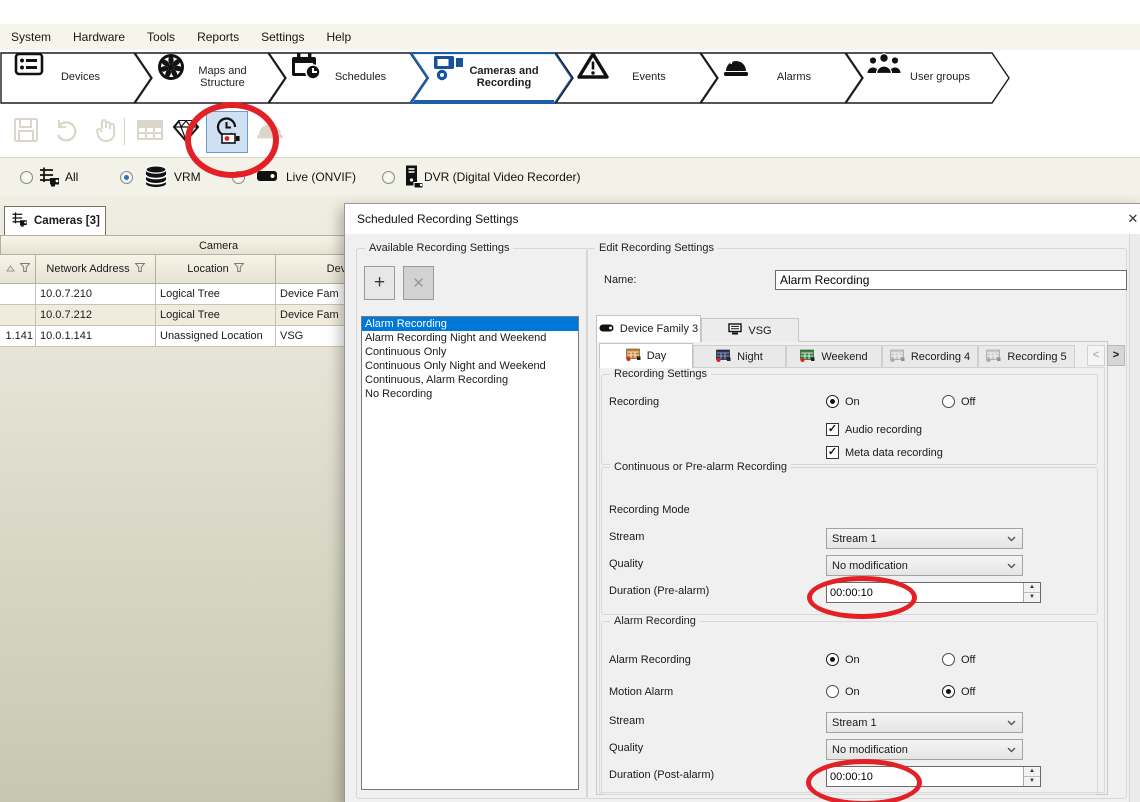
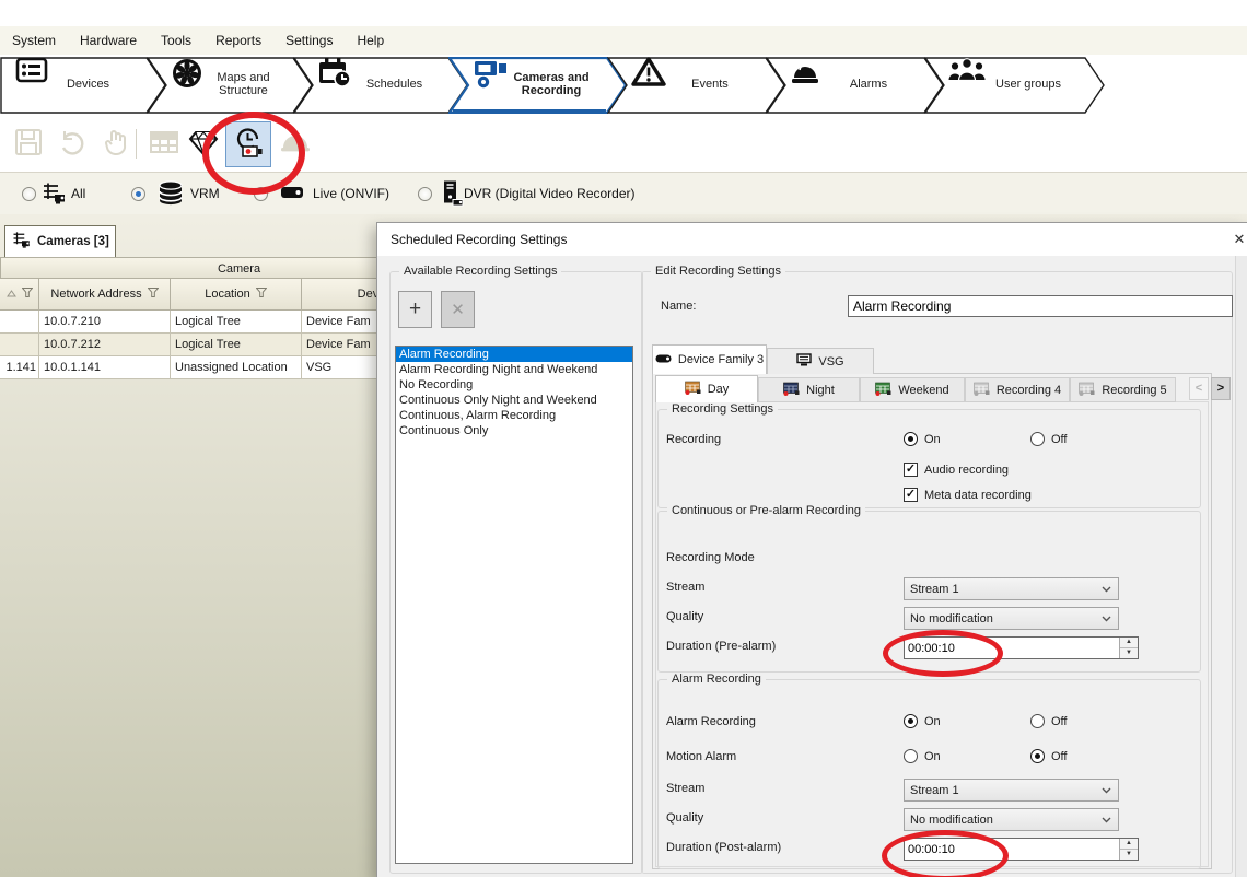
  System
  Hardware
  Tools
  Reports
  Settings
  Help
  Devices
  Maps and
  Structure
  Schedules
  Cameras and
  Recording
  Events
  Alarms
  User groups
  All
  VRM
  Live (ONVIF)
  DVR (Digital Video Recorder)
  Cameras [3]
  Camera
  Network Address
  Location
  10.0.7.210
  Logical Tree
  Device Fam
  10.0.7.212
  Logical Tree
  Device Fam
  1.141
  10.0.1.141
  Unassigned Location
  VSG
  Scheduled Recording Settings
  ✕
  Available Recording Settings
  +
  ✕
  Alarm Recording
  Alarm Recording Night and Weekend
- Continuous Only
+ No Recording
  Continuous Only Night and Weekend
  Continuous, Alarm Recording
- No Recording
+ Continuous Only
  Edit Recording Settings
  Name:
  Alarm Recording
  Device Family 3
  VSG
  Day
  Night
  Weekend
  Recording 4
  Recording 5
  <
  >
  Recording Settings
  Recording
  On
  Off
  ✓
  Audio recording
  ✓
  Meta data recording
  Continuous or Pre-alarm Recording
  Recording Mode
  Stream
  Stream 1
  Quality
  No modification
  Duration (Pre-alarm)
  00:00:10
  Alarm Recording
  Alarm Recording
  On
  Off
  Motion Alarm
  On
  Off
  Stream
  Stream 1
  Quality
  No modification
  Duration (Post-alarm)
  00:00:10
